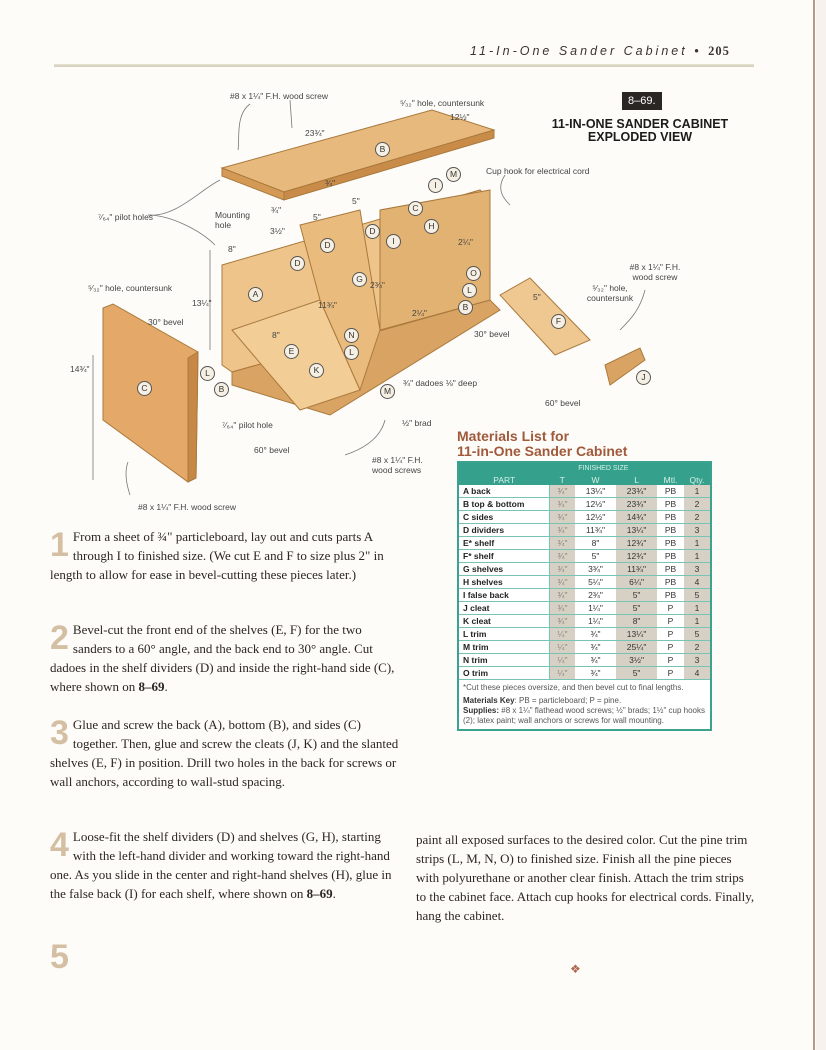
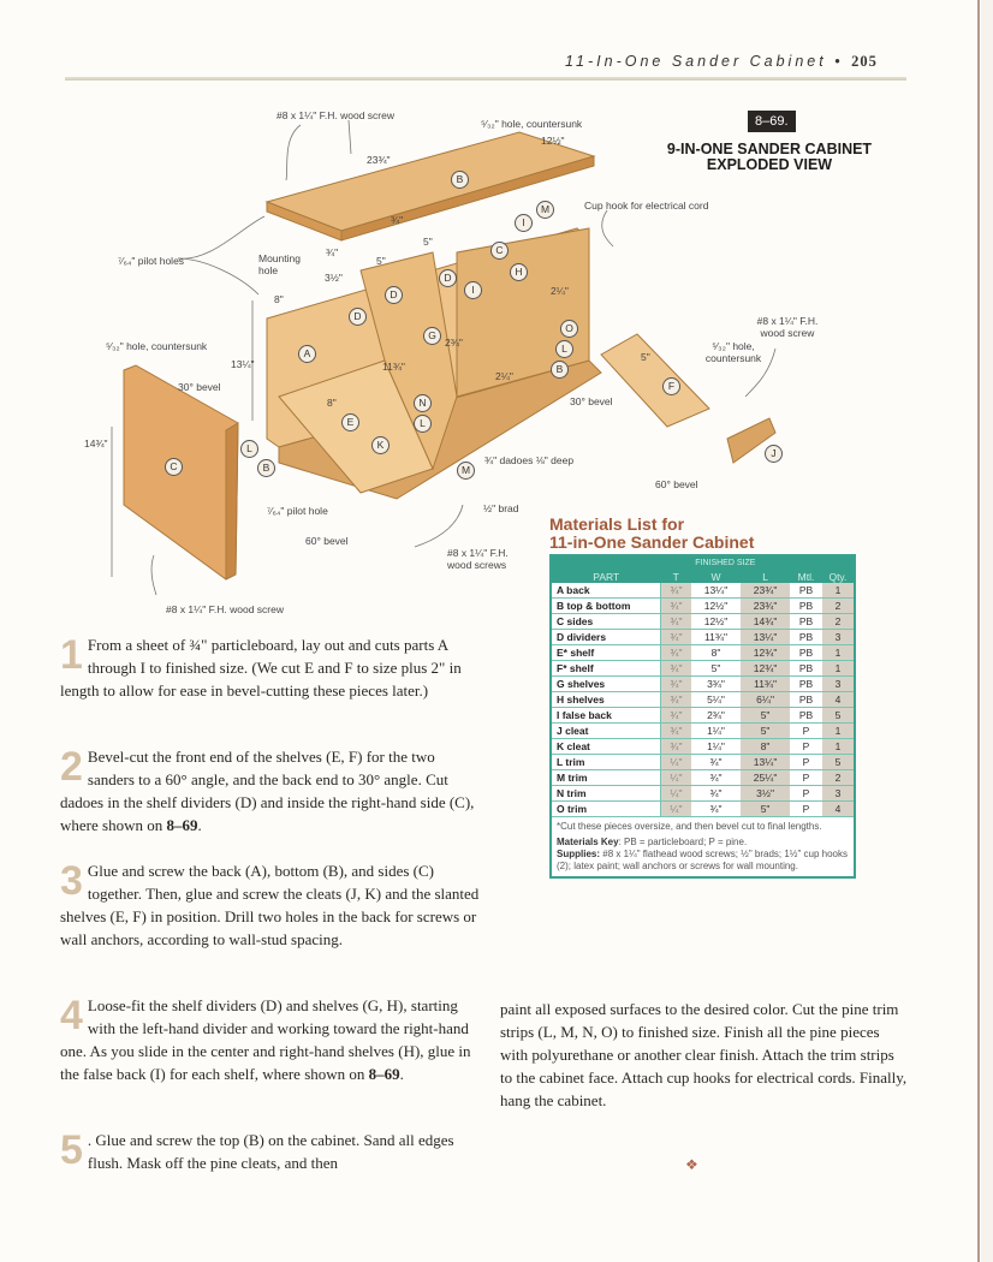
  11-In-One Sander Cabinet • 205
  8–69.
- 11-IN-ONE SANDER CABINET
+ 9-IN-ONE SANDER CABINET
  EXPLODED VIEW
  #8 x 1¼" F.H. wood screw
  ⁵⁄₃₂" hole, countersunk
  12½"
  23¾"
  ¾"
  5"
  5"
  Cup hook for electrical cord
  ⁷⁄₆₄" pilot holes
  Mounting hole
  ¾"
  3½"
  8"
  2¼"
  2¾"
  2¼"
  ⁵⁄₃₂" hole, countersunk
  13¼"
  30° bevel
  11¾"
  8"
  14¾"
  ¾" dadoes ⅛" deep
  ½" brad
  ⁷⁄₆₄" pilot hole
  60° bevel
  #8 x 1¼" F.H. wood screws
  #8 x 1¼" F.H. wood screw
  #8 x 1¼" F.H. wood screw
  ⁵⁄₃₂" hole, countersunk
  5"
  30° bevel
  60° bevel
  B
  M
  I
  C
  H
  D
  I
  D
  D
  G
  O
  L
  B
  A
  N
  L
  E
  K
  F
  J
  L
  B
  C
  M
  Materials List for
  11-in-One Sander Cabinet
  PART	T	W	L	Mtl.	Qty.
  A back	¾"	13¼"	23¾"	PB	1
  B top & bottom	¾"	12½"	23¾"	PB	2
  C sides	¾"	12½"	14¾"	PB	2
  D dividers	¾"	11¾"	13¼"	PB	3
  E* shelf	¾"	8"	12¾"	PB	1
  F* shelf	¾"	5"	12¾"	PB	1
  G shelves	¾"	3¾"	11¾"	PB	3
  H shelves	¾"	5¼"	6¼"	PB	4
  I false back	¾"	2¾"	5"	PB	5
  J cleat	¾"	1¼"	5"	P	1
  K cleat	¾"	1¼"	8"	P	1
  L trim	¼"	¾"	13¼"	P	5
  M trim	¼"	¾"	25¼"	P	2
  N trim	¼"	¾"	3½"	P	3
  O trim	¼"	¾"	5"	P	4
  *Cut these pieces oversize, and then bevel cut to final lengths.
  Materials Key: PB = particleboard; P = pine.
  Supplies: #8 x 1¼" flathead wood screws; ½" brads; 1½" cup hooks (2); latex paint; wall anchors or screws for wall mounting.
  1
  From a sheet of ¾" particleboard, lay out and cuts parts A through I to finished size. (We cut E and F to size plus 2" in length to allow for ease in bevel-cutting these pieces later.)
  2
  Bevel-cut the front end of the shelves (E, F) for the two sanders to a 60° angle, and the back end to 30° angle. Cut dadoes in the shelf dividers (D) and inside the right-hand side (C), where shown on 8–69.
  3
  Glue and screw the back (A), bottom (B), and sides (C) together. Then, glue and screw the cleats (J, K) and the slanted shelves (E, F) in position. Drill two holes in the back for screws or wall anchors, according to wall-stud spacing.
  4
  Loose-fit the shelf dividers (D) and shelves (G, H), starting with the left-hand divider and working toward the right-hand one. As you slide in the center and right-hand shelves (H), glue in the false back (I) for each shelf, where shown on 8–69.
  5
+ . Glue and screw the top (B) on the cabinet. Sand all edges flush. Mask off the pine cleats, and then
  paint all exposed surfaces to the desired color. Cut the pine trim strips (L, M, N, O) to finished size. Finish all the pine pieces with polyurethane or another clear finish. Attach the trim strips to the cabinet face. Attach cup hooks for electrical cords. Finally, hang the cabinet.
  ❖
